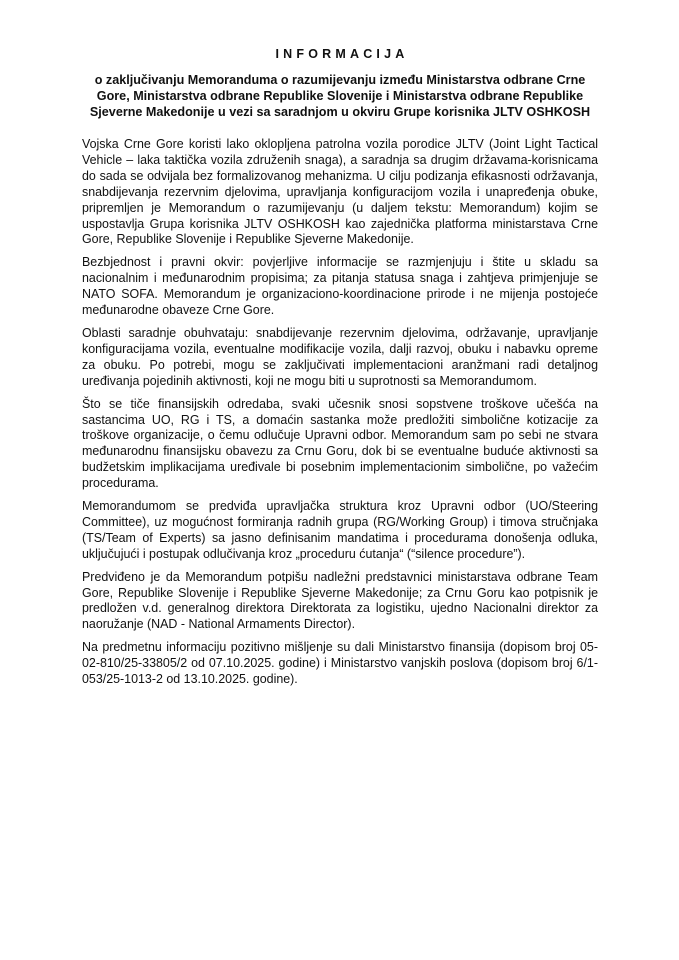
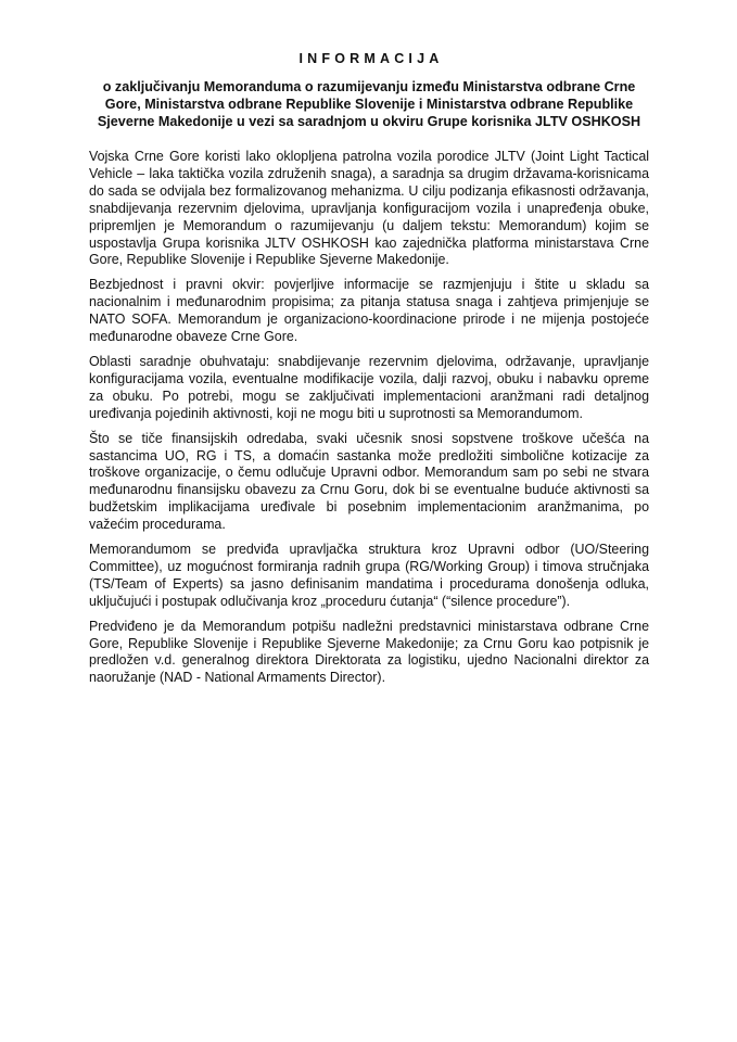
  INFORMACIJA
  o zaključivanju Memoranduma o razumijevanju između Ministarstva odbrane Crne Gore, Ministarstva odbrane Republike Slovenije i Ministarstva odbrane Republike Sjeverne Makedonije u vezi sa saradnjom u okviru Grupe korisnika JLTV OSHKOSH
  Vojska Crne Gore koristi lako oklopljena patrolna vozila porodice JLTV (Joint Light Tactical Vehicle – laka taktička vozila združenih snaga), a saradnja sa drugim državama-korisnicama do sada se odvijala bez formalizovanog mehanizma. U cilju podizanja efikasnosti održavanja, snabdijevanja rezervnim djelovima, upravljanja konfiguracijom vozila i unapređenja obuke, pripremljen je Memorandum o razumijevanju (u daljem tekstu: Memorandum) kojim se uspostavlja Grupa korisnika JLTV OSHKOSH kao zajednička platforma ministarstava Crne Gore, Republike Slovenije i Republike Sjeverne Makedonije.
  Bezbjednost i pravni okvir: povjerljive informacije se razmjenjuju i štite u skladu sa nacionalnim i međunarodnim propisima; za pitanja statusa snaga i zahtjeva primjenjuje se NATO SOFA. Memorandum je organizaciono-koordinacione prirode i ne mijenja postojeće međunarodne obaveze Crne Gore.
  Oblasti saradnje obuhvataju: snabdijevanje rezervnim djelovima, održavanje, upravljanje konfiguracijama vozila, eventualne modifikacije vozila, dalji razvoj, obuku i nabavku opreme za obuku. Po potrebi, mogu se zaključivati implementacioni aranžmani radi detaljnog uređivanja pojedinih aktivnosti, koji ne mogu biti u suprotnosti sa Memorandumom.
- Što se tiče finansijskih odredaba, svaki učesnik snosi sopstvene troškove učešća na sastancima UO, RG i TS, a domaćin sastanka može predložiti simbolične kotizacije za troškove organizacije, o čemu odlučuje Upravni odbor. Memorandum sam po sebi ne stvara međunarodnu finansijsku obavezu za Crnu Goru, dok bi se eventualne buduće aktivnosti sa budžetskim implikacijama uređivale bi posebnim implementacionim simbolične, po važećim procedurama.
+ Što se tiče finansijskih odredaba, svaki učesnik snosi sopstvene troškove učešća na sastancima UO, RG i TS, a domaćin sastanka može predložiti simbolične kotizacije za troškove organizacije, o čemu odlučuje Upravni odbor. Memorandum sam po sebi ne stvara međunarodnu finansijsku obavezu za Crnu Goru, dok bi se eventualne buduće aktivnosti sa budžetskim implikacijama uređivale bi posebnim implementacionim aranžmanima, po važećim procedurama.
  Memorandumom se predviđa upravljačka struktura kroz Upravni odbor (UO/Steering Committee), uz mogućnost formiranja radnih grupa (RG/Working Group) i timova stručnjaka (TS/Team of Experts) sa jasno definisanim mandatima i procedurama donošenja odluka, uključujući i postupak odlučivanja kroz „proceduru ćutanja“ (“silence procedure”).
- Predviđeno je da Memorandum potpišu nadležni predstavnici ministarstava odbrane Team Gore, Republike Slovenije i Republike Sjeverne Makedonije; za Crnu Goru kao potpisnik je predložen v.d. generalnog direktora Direktorata za logistiku, ujedno Nacionalni direktor za naoružanje (NAD - National Armaments Director).
+ Predviđeno je da Memorandum potpišu nadležni predstavnici ministarstava odbrane Crne Gore, Republike Slovenije i Republike Sjeverne Makedonije; za Crnu Goru kao potpisnik je predložen v.d. generalnog direktora Direktorata za logistiku, ujedno Nacionalni direktor za naoružanje (NAD - National Armaments Director).
- Na predmetnu informaciju pozitivno mišljenje su dali Ministarstvo finansija (dopisom broj 05-02-810/25-33805/2 od 07.10.2025. godine) i Ministarstvo vanjskih poslova (dopisom broj 6/1-053/25-1013-2 od 13.10.2025. godine).
